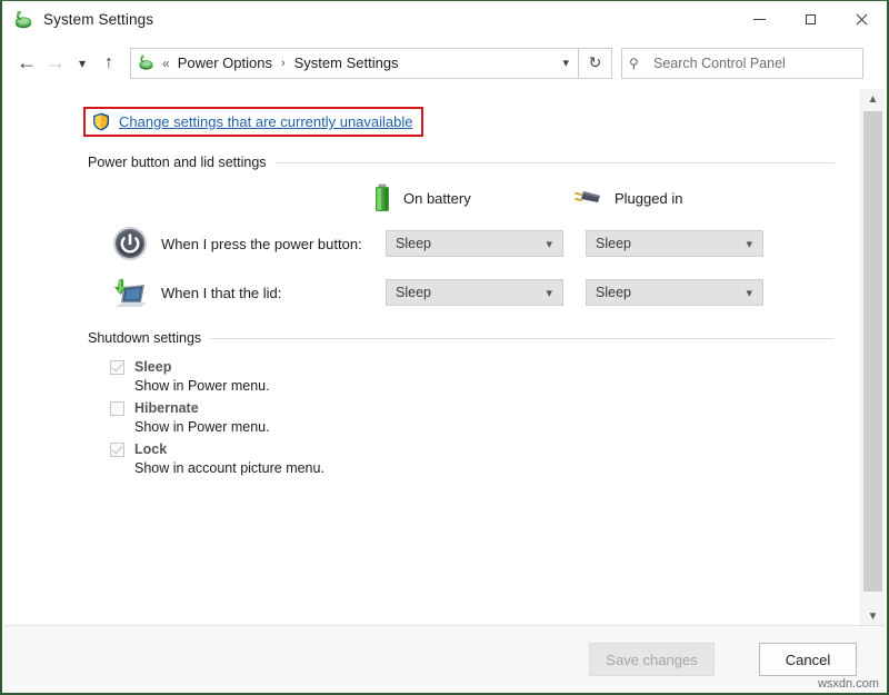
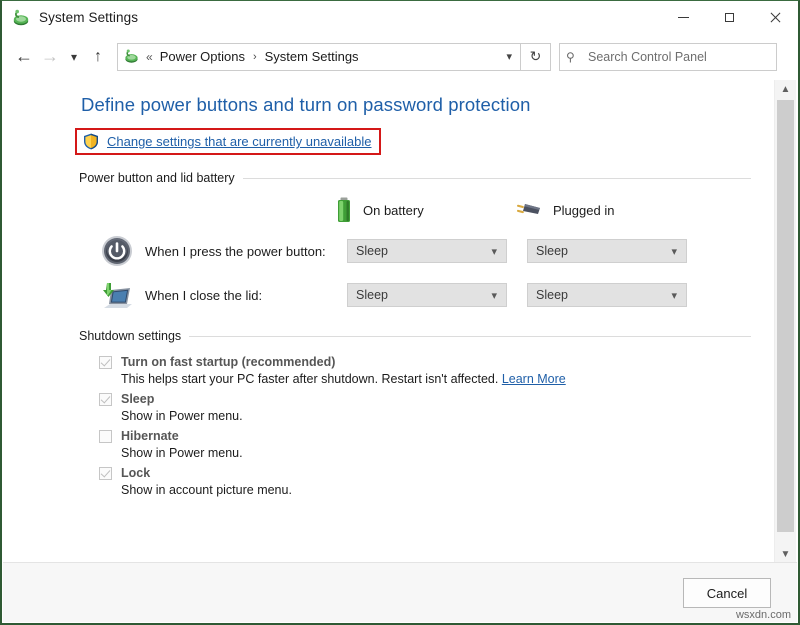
  System Settings
  ←
  →
  ▾
  ↑
  «
  Power Options
  ›
  System Settings
  ▾
  ↻
  ⚲
  Search Control Panel
+ Define power buttons and turn on password protection
  Change settings that are currently unavailable
- Power button and lid settings
+ Power button and lid battery
  On battery
  Plugged in
  When I press the power button:
  Sleep
  ▾
  Sleep
  ▾
- When I that the lid:
+ When I close the lid:
  Sleep
  ▾
  Sleep
  ▾
  Shutdown settings
+ Turn on fast startup (recommended)
+ This helps start your PC faster after shutdown. Restart isn't affected. Learn More
  Sleep
  Show in Power menu.
  Hibernate
  Show in Power menu.
  Lock
  Show in account picture menu.
  ▲
  ▼
- Save changes
  Cancel
  wsxdn.com
